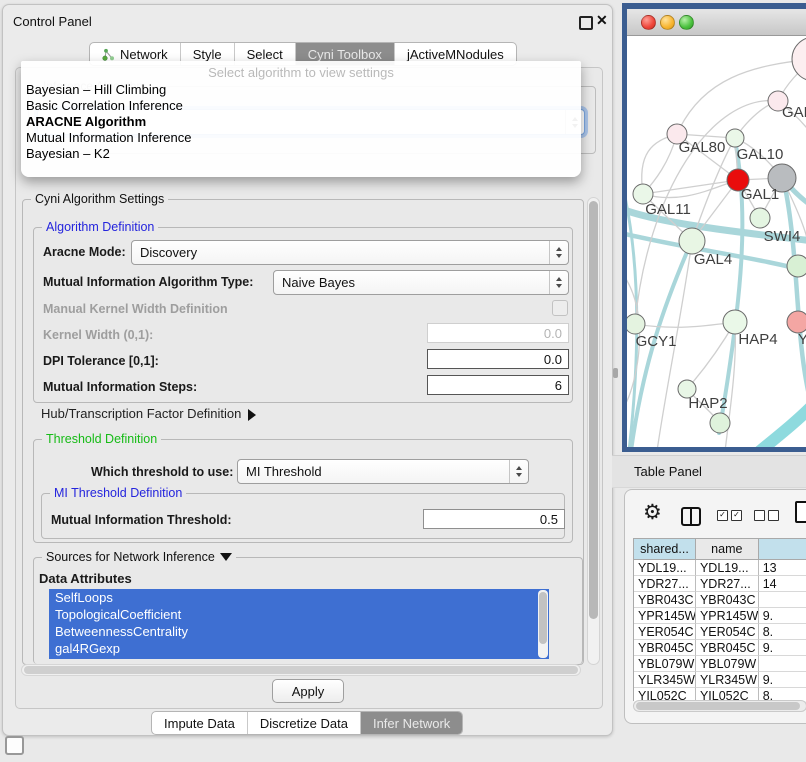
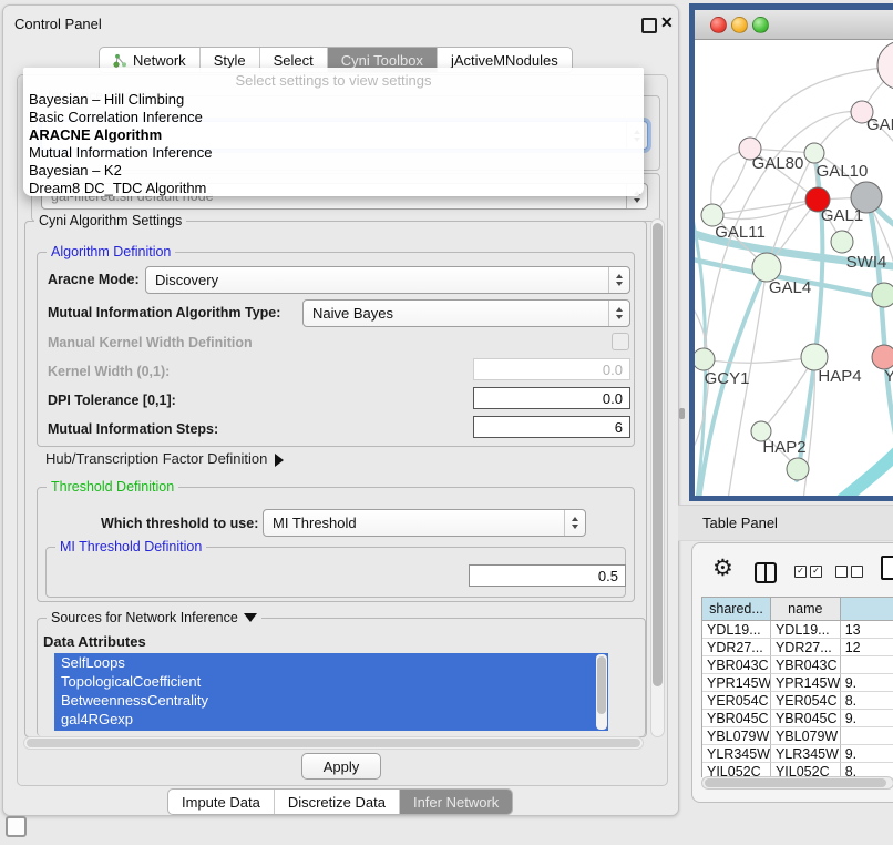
  Control Panel
  ✕
  Network
  Style
  Select
  Cyni Toolbox
  jActiveMNodules
+ gal-filtered.sif default node
  Cyni Algorithm Settings
  Algorithm Definition
  Aracne Mode:
  Discovery
  Mutual Information Algorithm Type:
  Naive Bayes
  Manual Kernel Width Definition
  Kernel Width (0,1):
  0.0
  DPI Tolerance [0,1]:
  0.0
  Mutual Information Steps:
  6
  Hub/Transcription Factor Definition
  Threshold Definition
  Which threshold to use:
  MI Threshold
  MI Threshold Definition
- Mutual Information Threshold:
  0.5
  Sources for Network Inference
  Data Attributes
  SelfLoops
  TopologicalCoefficient
  BetweennessCentrality
  gal4RGexp
  Apply
  Impute Data
  Discretize Data
  Infer Network
- Select algorithm to view settings
+ Select settings to view settings
  Bayesian – Hill Climbing
  Basic Correlation Inference
  ARACNE Algorithm
  Mutual Information Inference
  Bayesian – K2
+ Dream8 DC_TDC Algorithm
  GAL80
  GAL10
  GAL1
  GAL11
  SWI4
  GAL4
  GCY1
  HAP4
  Y
  HAP2
  Table Panel
  ⚙
  ✓
  ✓
  shared...
  name
  YDL19...
  YDL19...
  13
  YDR27...
  YDR27...
- 14
+ 12
  YBR043C
  YBR043C
  YPR145W
  YPR145W
  9.
  YER054C
  YER054C
  8.
  YBR045C
  YBR045C
  9.
  YBL079W
  YBL079W
  YLR345W
  YLR345W
  9.
  YIL052C
  YIL052C
  8.
